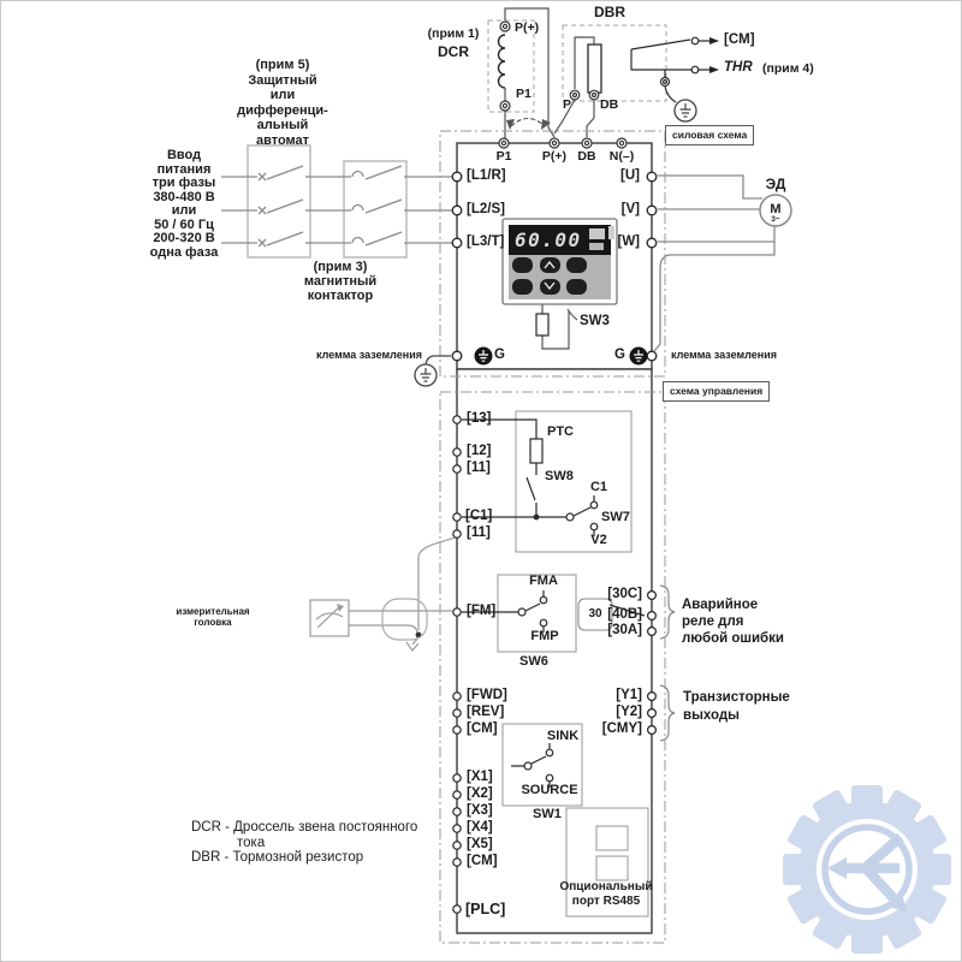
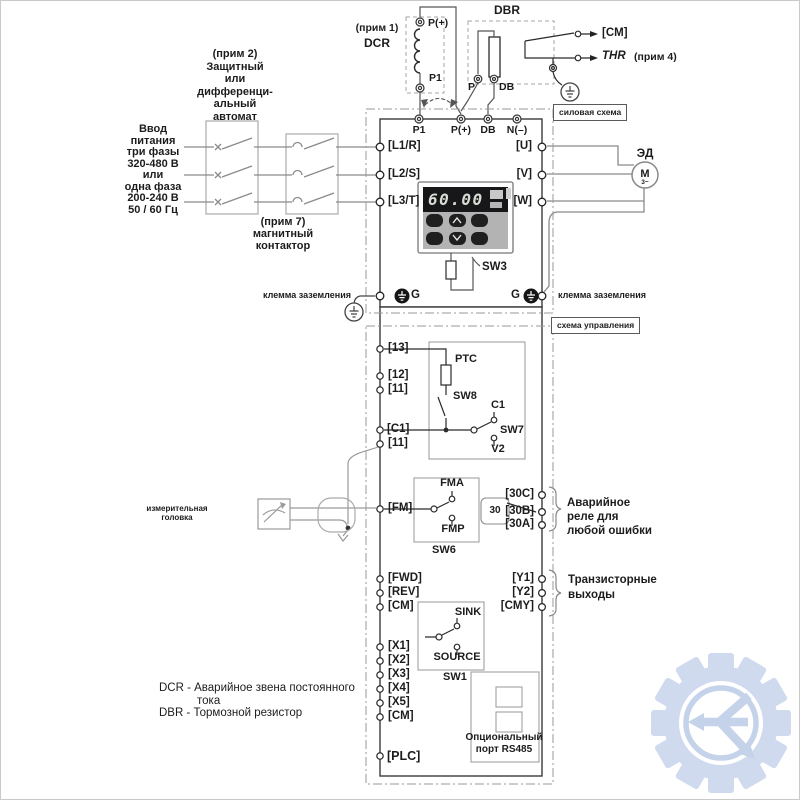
  (прим 1)
  DCR
  P(+)
  P1
  DBR
  P
  DB
  [CM]
  THR
  (прим 4)
  силовая схема
  схема управления
  Ввод
  питания
  три фазы
- 380-480 В
+ 320-480 В
  или
- 50 / 60 Гц
+ одна фаза
- 200-320 В
+ 200-240 В
- одна фаза
+ 50 / 60 Гц
- (прим 5)
+ (прим 2)
  Защитный
  или
  дифференци-
  альный
  автомат
- (прим 3)
+ (прим 7)
  магнитный
  контактор
  P1
  P(+)
  DB
  N(–)
  [L1/R]
  [L2/S]
  [L3/T]
  [U]
  [V]
  [W]
  ЭД
  M
  60.00
  SW3
  G
  G
  клемма заземления
  клемма заземления
  [13]
  [12]
  [11]
  [C1]
  [11]
  [FM]
  [FWD]
  [REV]
  [CM]
  [X1]
  [X2]
  [X3]
  [X4]
  [X5]
  [CM]
  [PLC]
  PTC
  SW8
  C1
  SW7
  V2
  измерительная
  головка
  FMA
  FMP
  SW6
  30
  [30C]
- [40B]
+ [30B]
  [30A]
  Аварийное
  реле для
  любой ошибки
  [Y1]
  [Y2]
  [CMY]
  Транзисторные
  выходы
  SINK
  SOURCE
  SW1
  Опциональный
  порт RS485
- DCR - Дроссель звена постоянного
+ DCR - Аварийное звена постоянного
  тока
  DBR - Тормозной резистор
